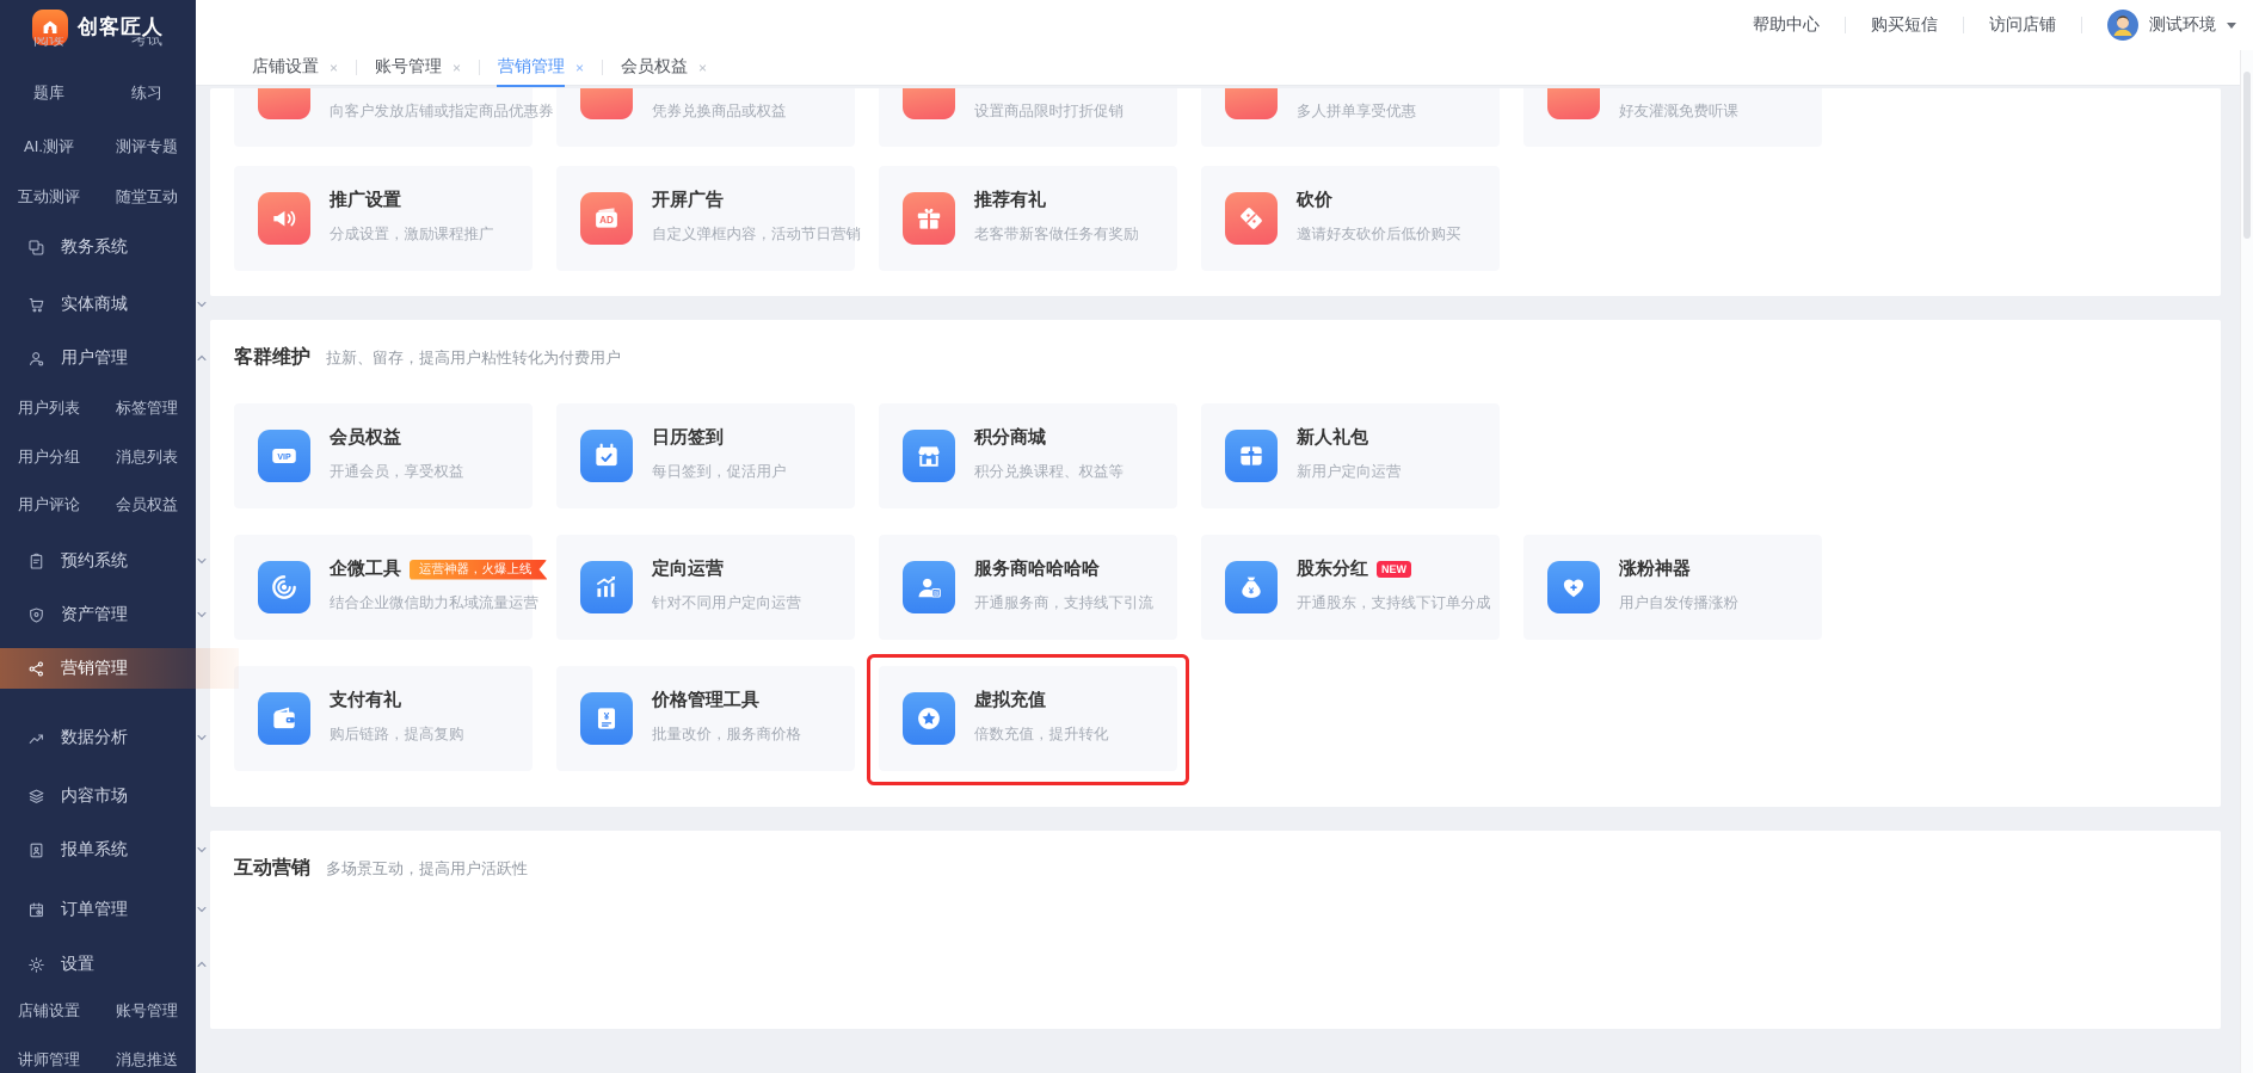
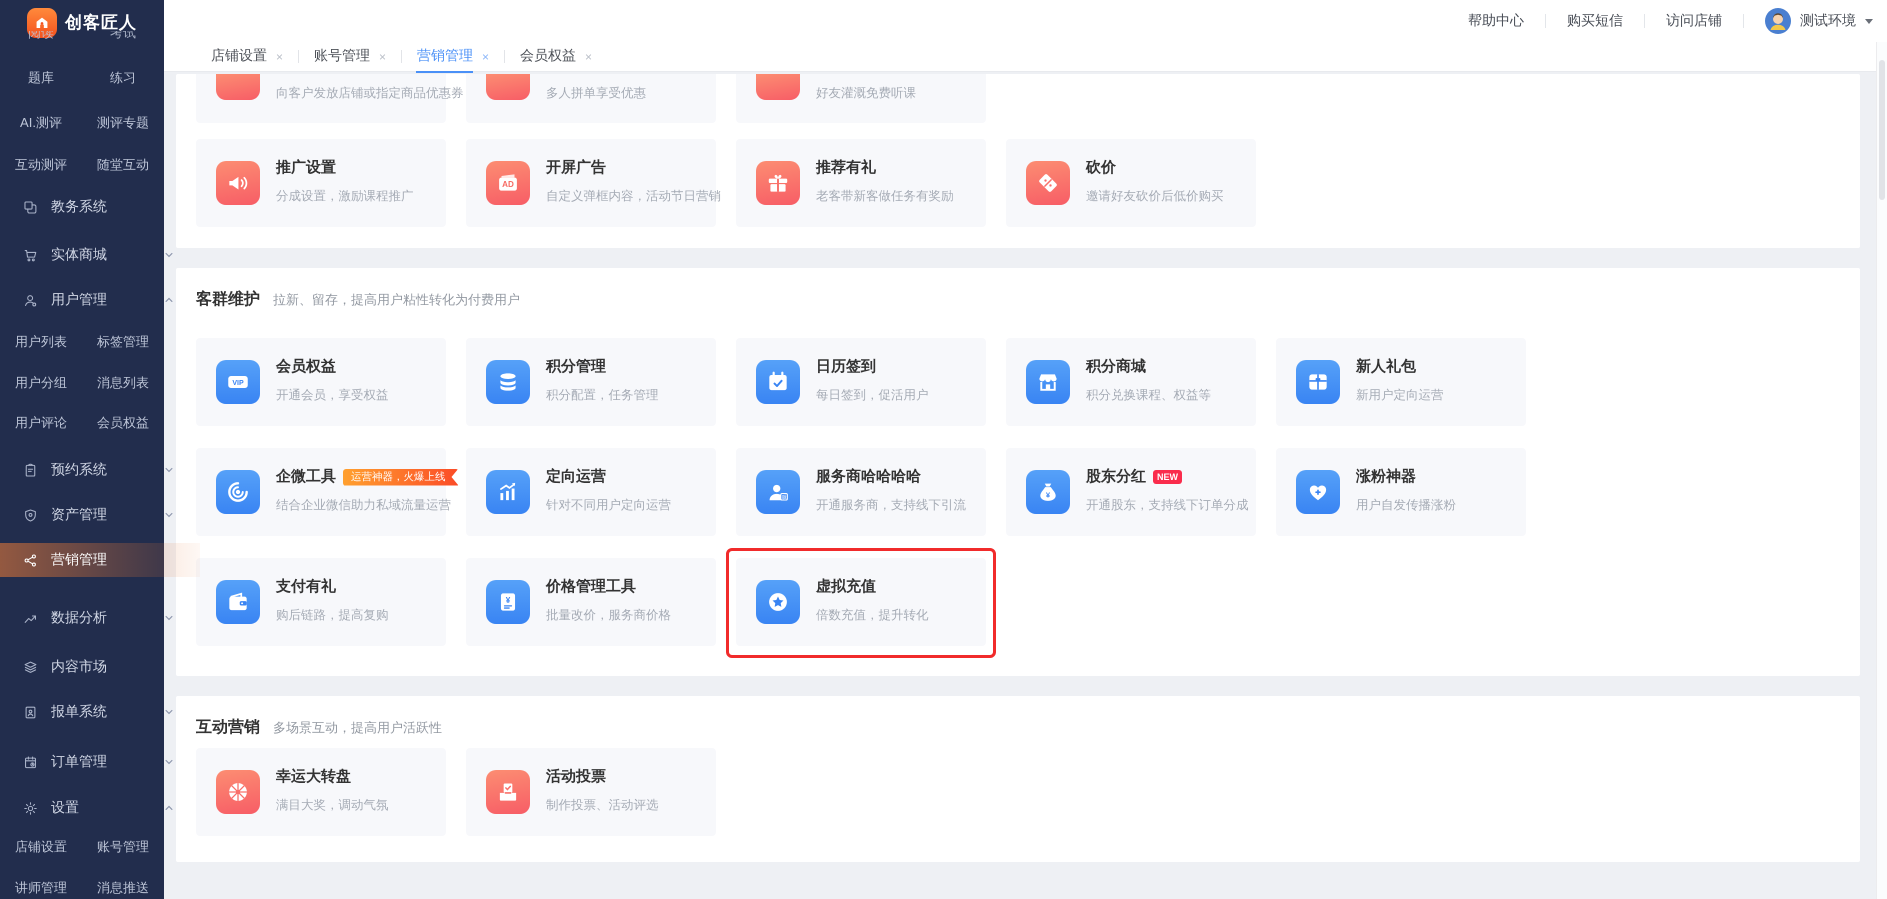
  创客匠人
  阅读
  考试
  题库
  练习
  AI.测评
  测评专题
  互动测评
  随堂互动
  教务系统
  实体商城
  用户管理
  用户列表
  标签管理
  用户分组
  消息列表
  用户评论
  会员权益
  预约系统
  资产管理
  营销管理
  数据分析
  内容市场
  报单系统
  订单管理
  设置
  店铺设置
  账号管理
  讲师管理
  消息推送
  帮助中心
  购买短信
  访问店铺
  测试环境
  店铺设置
  ×
  账号管理
  ×
  营销管理
  ×
  会员权益
  ×
  向客户发放店铺或指定商品优惠券
- 凭券兑换商品或权益
- 设置商品限时打折促销
  多人拼单享受优惠
  好友灌溉免费听课
  推广设置
  分成设置，激励课程推广
  AD
  开屏广告
  自定义弹框内容，活动节日营销
  推荐有礼
  老客带新客做任务有奖励
  砍价
  邀请好友砍价后低价购买
  客群维护
  拉新、留存，提高用户粘性转化为付费用户
  会员权益
  开通会员，享受权益
+ 积分管理
+ 积分配置，任务管理
  日历签到
  每日签到，促活用户
  积分商城
  积分兑换课程、权益等
  新人礼包
  新用户定向运营
  企微工具
  运营神器，火爆上线
  结合企业微信助力私域流量运营
  定向运营
  针对不同用户定向运营
  服务商哈哈哈哈
  开通服务商，支持线下引流
  ¥
  股东分红
  NEW
  开通股东，支持线下订单分成
  涨粉神器
  用户自发传播涨粉
  支付有礼
  购后链路，提高复购
  ¥
  价格管理工具
  批量改价，服务商价格
  虚拟充值
  倍数充值，提升转化
  互动营销
  多场景互动，提高用户活跃性
+ 幸运大转盘
+ 满目大奖，调动气氛
+ 活动投票
+ 制作投票、活动评选
